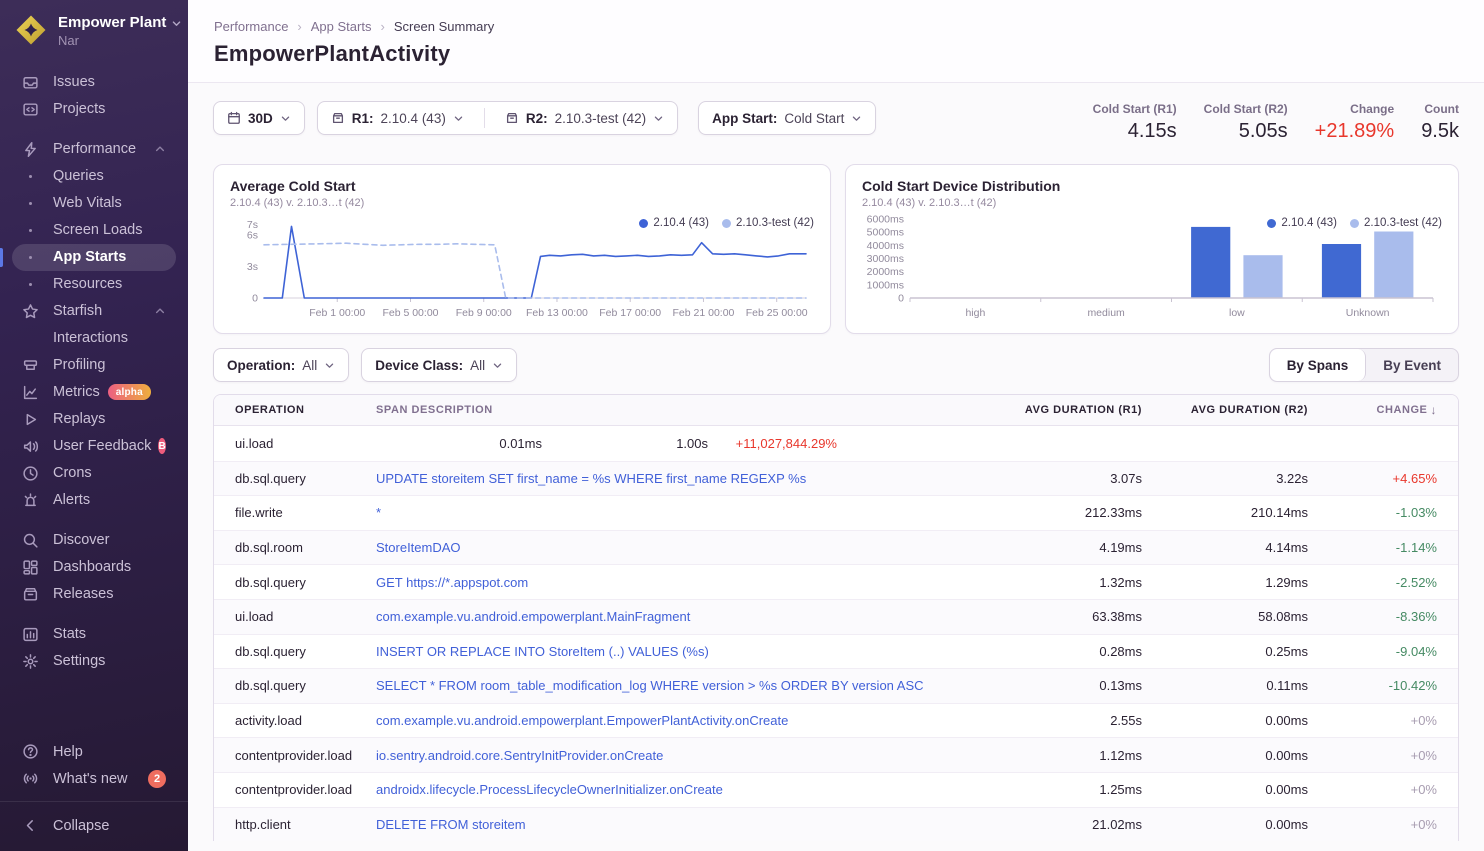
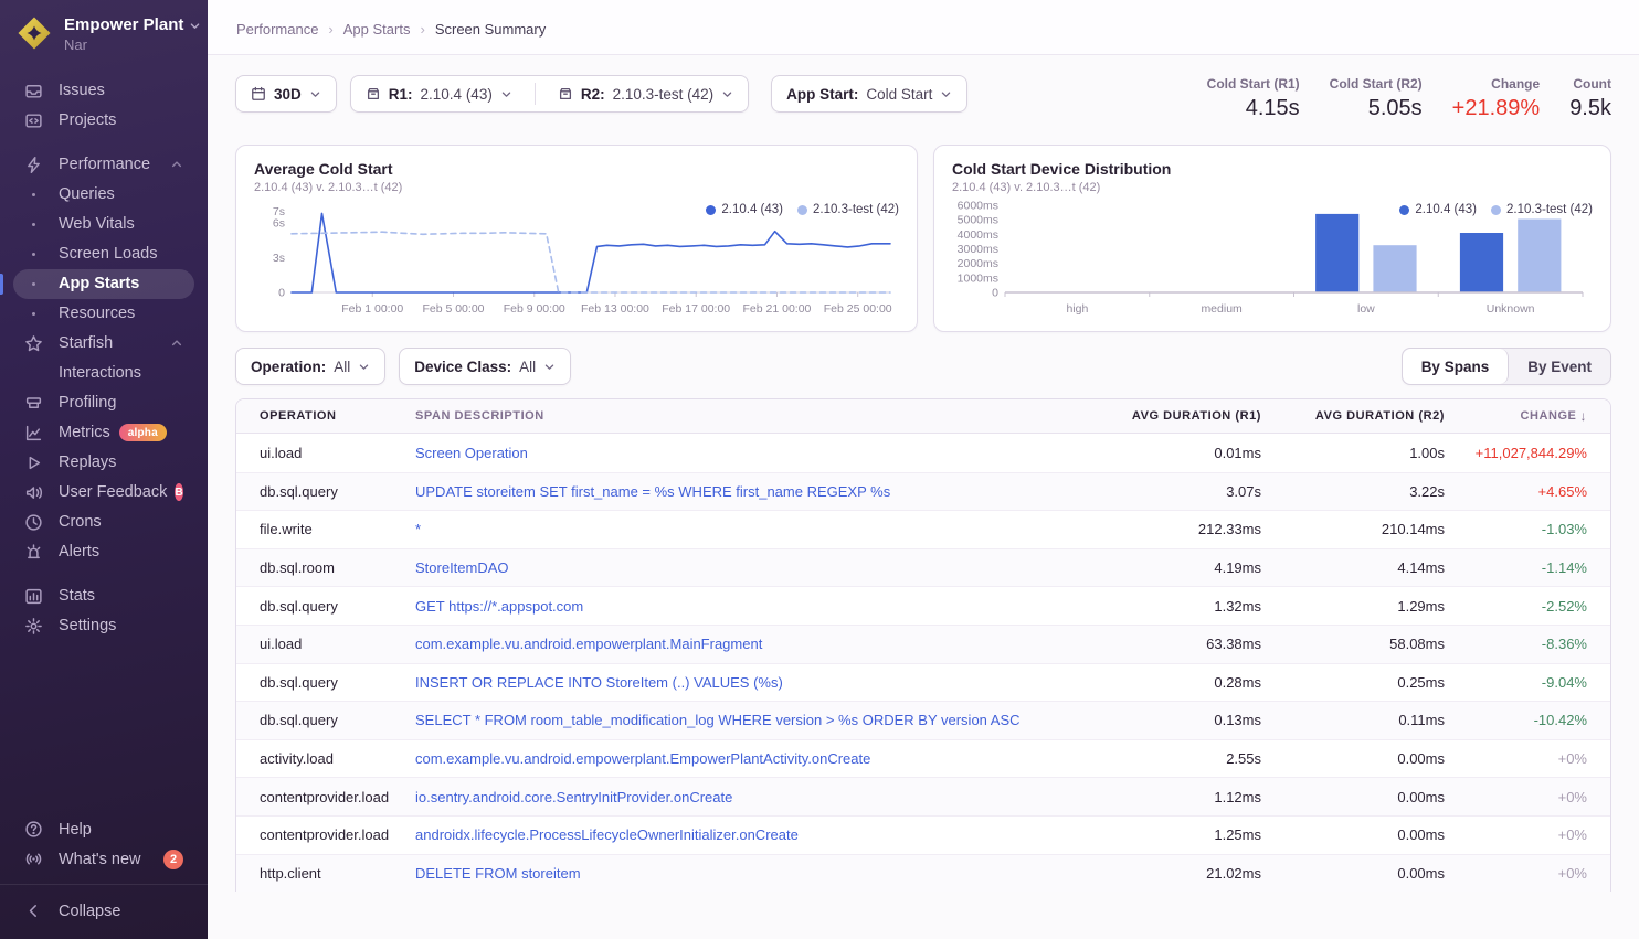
  Empower Plant
  Nar
  Issues
  Projects
  Performance
  Queries
  Web Vitals
  Screen Loads
  App Starts
  Resources
  Starfish
  Interactions
  Profiling
  Metrics
  alpha
  Replays
  User Feedback
  B
  Crons
  Alerts
- Discover
- Dashboards
- Releases
  Stats
  Settings
  Help
  What's new
  2
  Collapse
  Performance
  ›
  App Starts
  ›
  Screen Summary
- EmpowerPlantActivity
  30D
  R1:
  2.10.4 (43)
  R2:
  2.10.3-test (42)
  App Start:
  Cold Start
  Cold Start (R1)
  4.15s
  Cold Start (R2)
  5.05s
  Change
  +21.89%
  Count
  9.5k
  Average Cold Start
  2.10.4 (43) v. 2.10.3…t (42)
  2.10.4 (43)
  2.10.3-test (42)
  Feb 1 00:00
  Feb 5 00:00
  Feb 9 00:00
  Feb 13 00:00
  Feb 17 00:00
  Feb 21 00:00
  Feb 25 00:00
  0
  3s
  6s
  7s
  Cold Start Device Distribution
  2.10.4 (43) v. 2.10.3…t (42)
  2.10.4 (43)
  2.10.3-test (42)
  0
  1000ms
  2000ms
  3000ms
  4000ms
  5000ms
  6000ms
  high
  medium
  low
  Unknown
  Operation:
  All
  Device Class:
  All
  By Spans
  By Event
  OPERATION
  SPAN DESCRIPTION
  AVG DURATION (R1)
  AVG DURATION (R2)
  CHANGE
  ↓
  ui.load
+ Screen Operation
  0.01ms
  1.00s
  +11,027,844.29%
  db.sql.query
  UPDATE storeitem SET first_name = %s WHERE first_name REGEXP %s
  3.07s
  3.22s
  +4.65%
  file.write
  *
  212.33ms
  210.14ms
  -1.03%
  db.sql.room
  StoreItemDAO
  4.19ms
  4.14ms
  -1.14%
  db.sql.query
  GET https://*.appspot.com
  1.32ms
  1.29ms
  -2.52%
  ui.load
  com.example.vu.android.empowerplant.MainFragment
  63.38ms
  58.08ms
  -8.36%
  db.sql.query
  INSERT OR REPLACE INTO StoreItem (..) VALUES (%s)
  0.28ms
  0.25ms
  -9.04%
  db.sql.query
  SELECT * FROM room_table_modification_log WHERE version > %s ORDER BY version ASC
  0.13ms
  0.11ms
  -10.42%
  activity.load
  com.example.vu.android.empowerplant.EmpowerPlantActivity.onCreate
  2.55s
  0.00ms
  +0%
  contentprovider.load
  io.sentry.android.core.SentryInitProvider.onCreate
  1.12ms
  0.00ms
  +0%
  contentprovider.load
  androidx.lifecycle.ProcessLifecycleOwnerInitializer.onCreate
  1.25ms
  0.00ms
  +0%
  http.client
  DELETE FROM storeitem
  21.02ms
  0.00ms
  +0%
